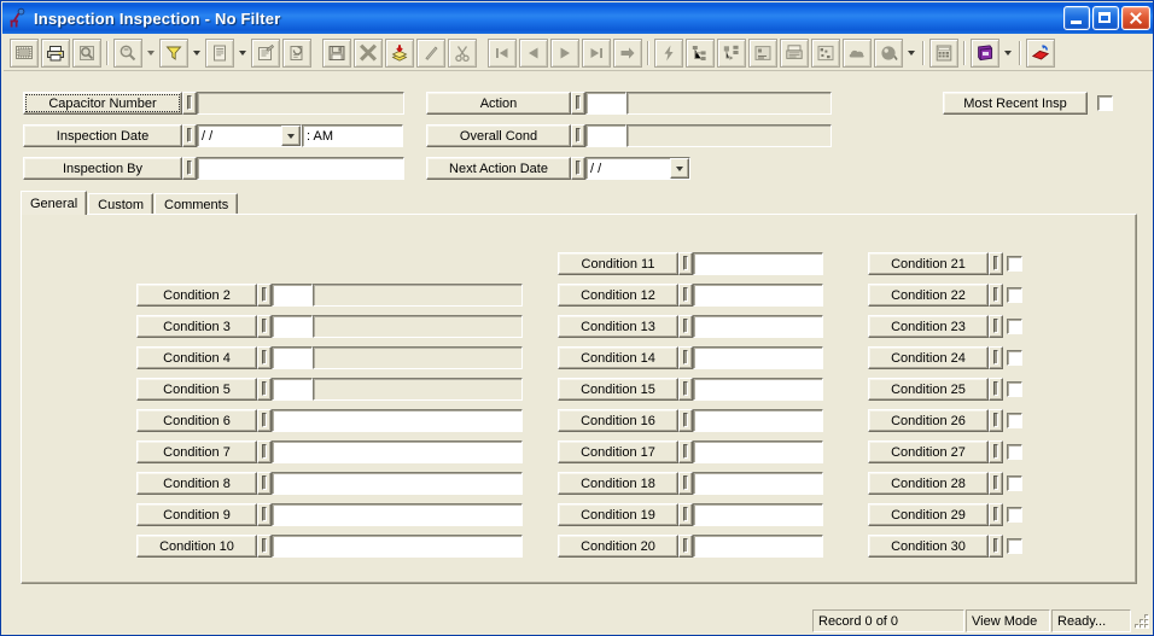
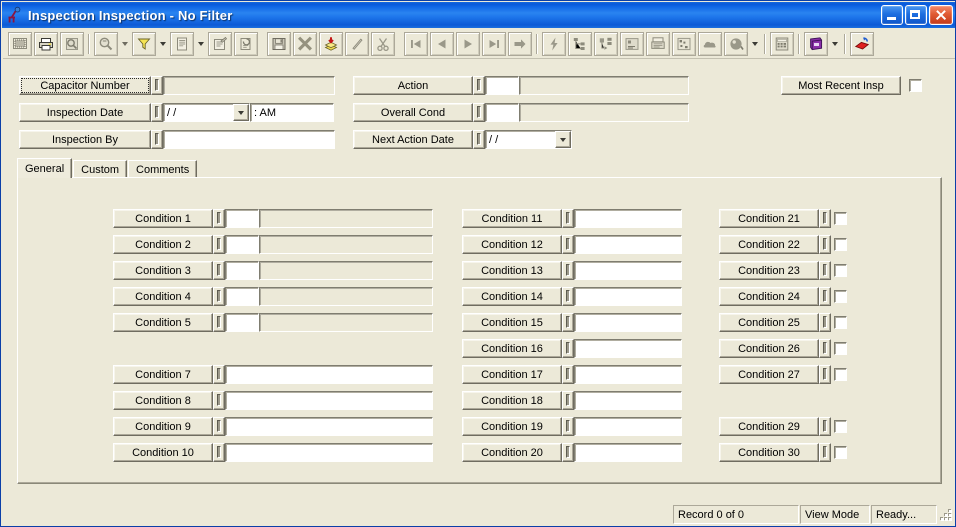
  Inspection Inspection - No Filter
  Capacitor Number
  Inspection Date
  / /
  : AM
  Inspection By
  Action
  Overall Cond
  Next Action Date
  / /
  Most Recent Insp
  General
  Custom
  Comments
+ Condition 1
  Condition 2
  Condition 3
  Condition 4
  Condition 5
- Condition 6
  Condition 7
  Condition 8
  Condition 9
  Condition 10
  Condition 11
  Condition 12
  Condition 13
  Condition 14
  Condition 15
  Condition 16
  Condition 17
  Condition 18
  Condition 19
  Condition 20
  Condition 21
  Condition 22
  Condition 23
  Condition 24
  Condition 25
  Condition 26
  Condition 27
- Condition 28
  Condition 29
  Condition 30
  Record 0 of 0
  View Mode
  Ready...
